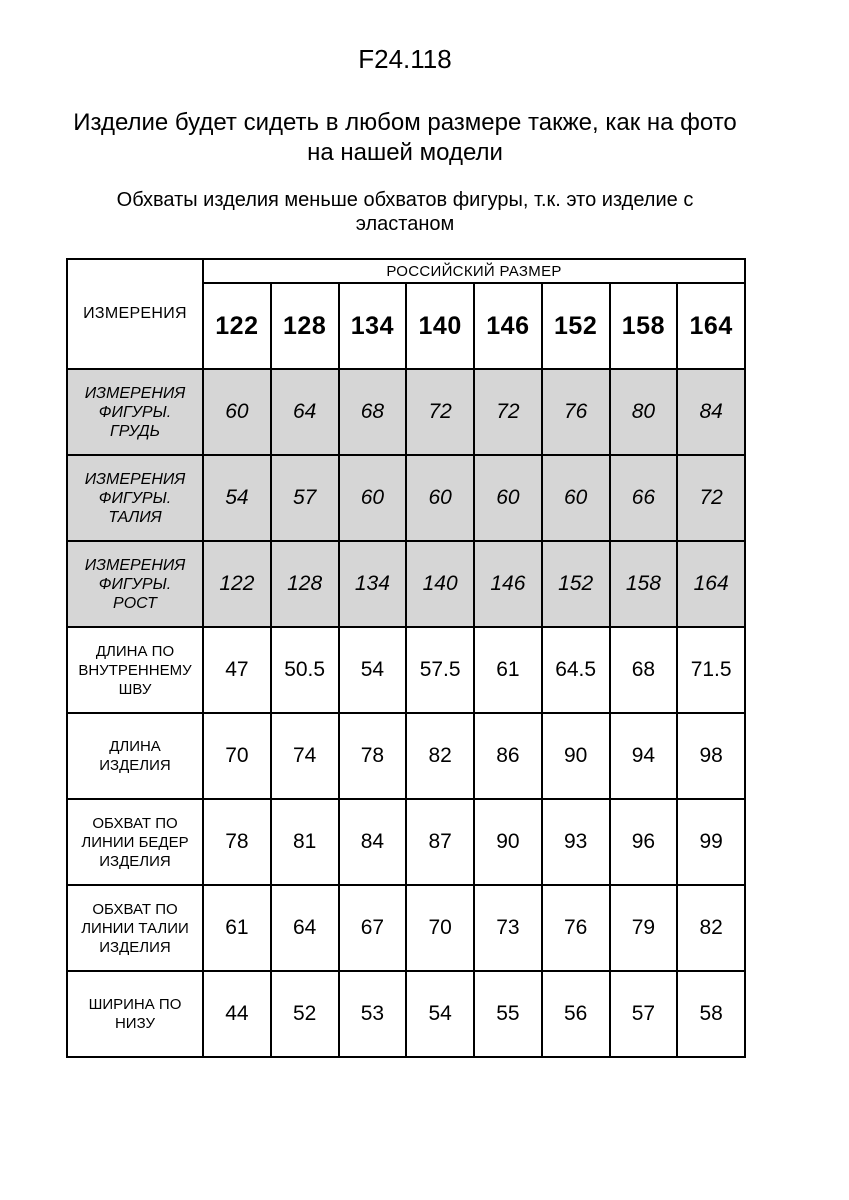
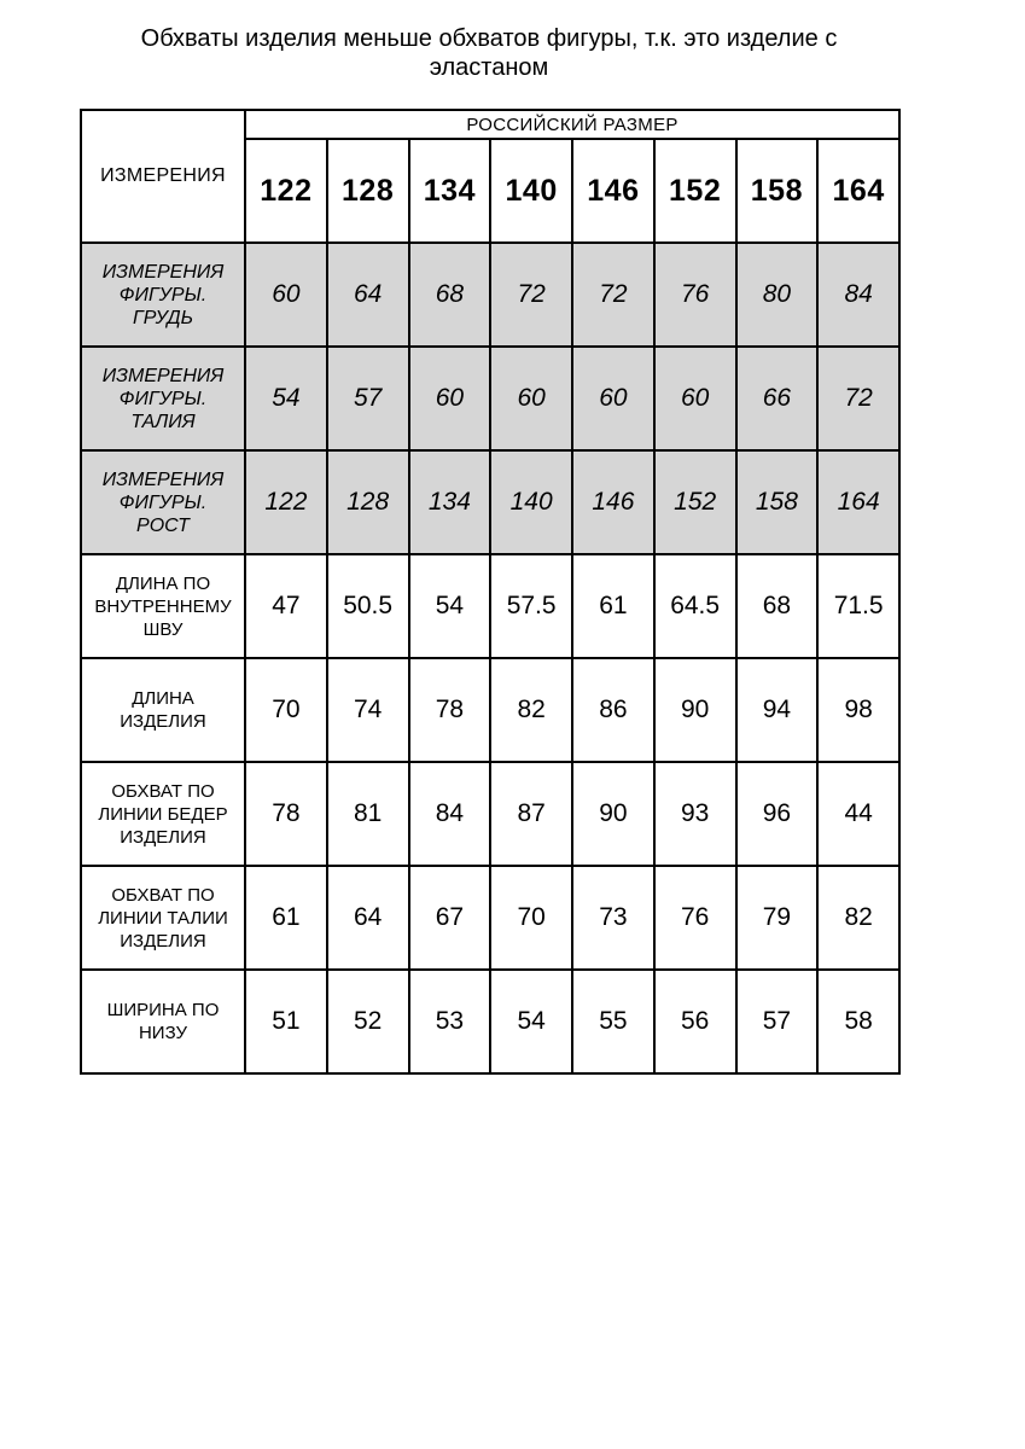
- F24.118
- Изделие будет сидеть в любом размере также, как на фото на нашей модели
  Обхваты изделия меньше обхватов фигуры, т.к. это изделие с эластаном
  ИЗМЕРЕНИЯ	РОССИЙСКИЙ РАЗМЕР
  122	128	134	140	146	152	158	164
  ИЗМЕРЕНИЯ ФИГУРЫ. ГРУДЬ	60	64	68	72	72	76	80	84
  ИЗМЕРЕНИЯ ФИГУРЫ. ТАЛИЯ	54	57	60	60	60	60	66	72
  ИЗМЕРЕНИЯ ФИГУРЫ. РОСТ	122	128	134	140	146	152	158	164
  ДЛИНА ПО ВНУТРЕННЕМУ ШВУ	47	50.5	54	57.5	61	64.5	68	71.5
  ДЛИНА ИЗДЕЛИЯ	70	74	78	82	86	90	94	98
- ОБХВАТ ПО ЛИНИИ БЕДЕР ИЗДЕЛИЯ	78	81	84	87	90	93	96	99
+ ОБХВАТ ПО ЛИНИИ БЕДЕР ИЗДЕЛИЯ	78	81	84	87	90	93	96	44
  ОБХВАТ ПО ЛИНИИ ТАЛИИ ИЗДЕЛИЯ	61	64	67	70	73	76	79	82
- ШИРИНА ПО НИЗУ	44	52	53	54	55	56	57	58
+ ШИРИНА ПО НИЗУ	51	52	53	54	55	56	57	58
